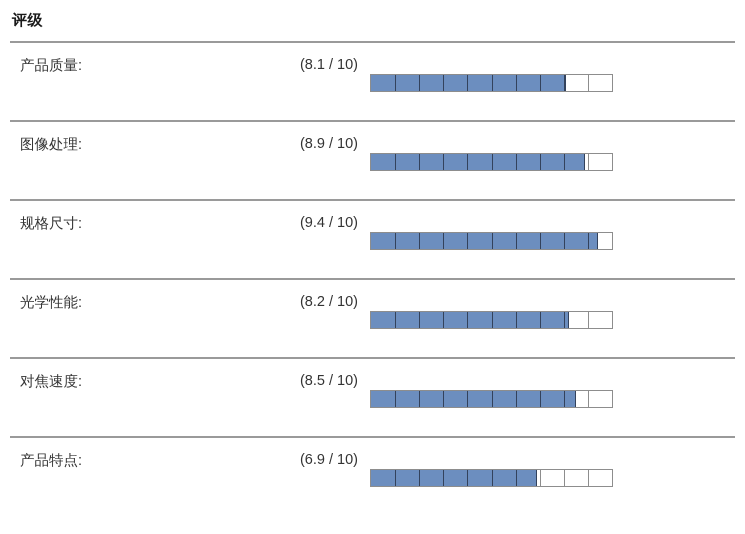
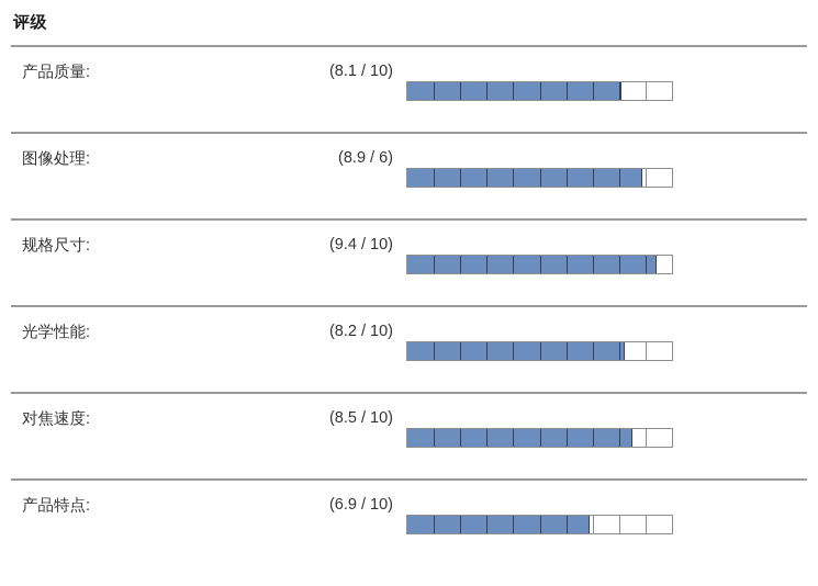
  评级
  产品质量:	(8.1 / 10)
- 图像处理:	(8.9 / 10)
+ 图像处理:	(8.9 / 6)
  规格尺寸:	(9.4 / 10)
  光学性能:	(8.2 / 10)
  对焦速度:	(8.5 / 10)
  产品特点:	(6.9 / 10)
